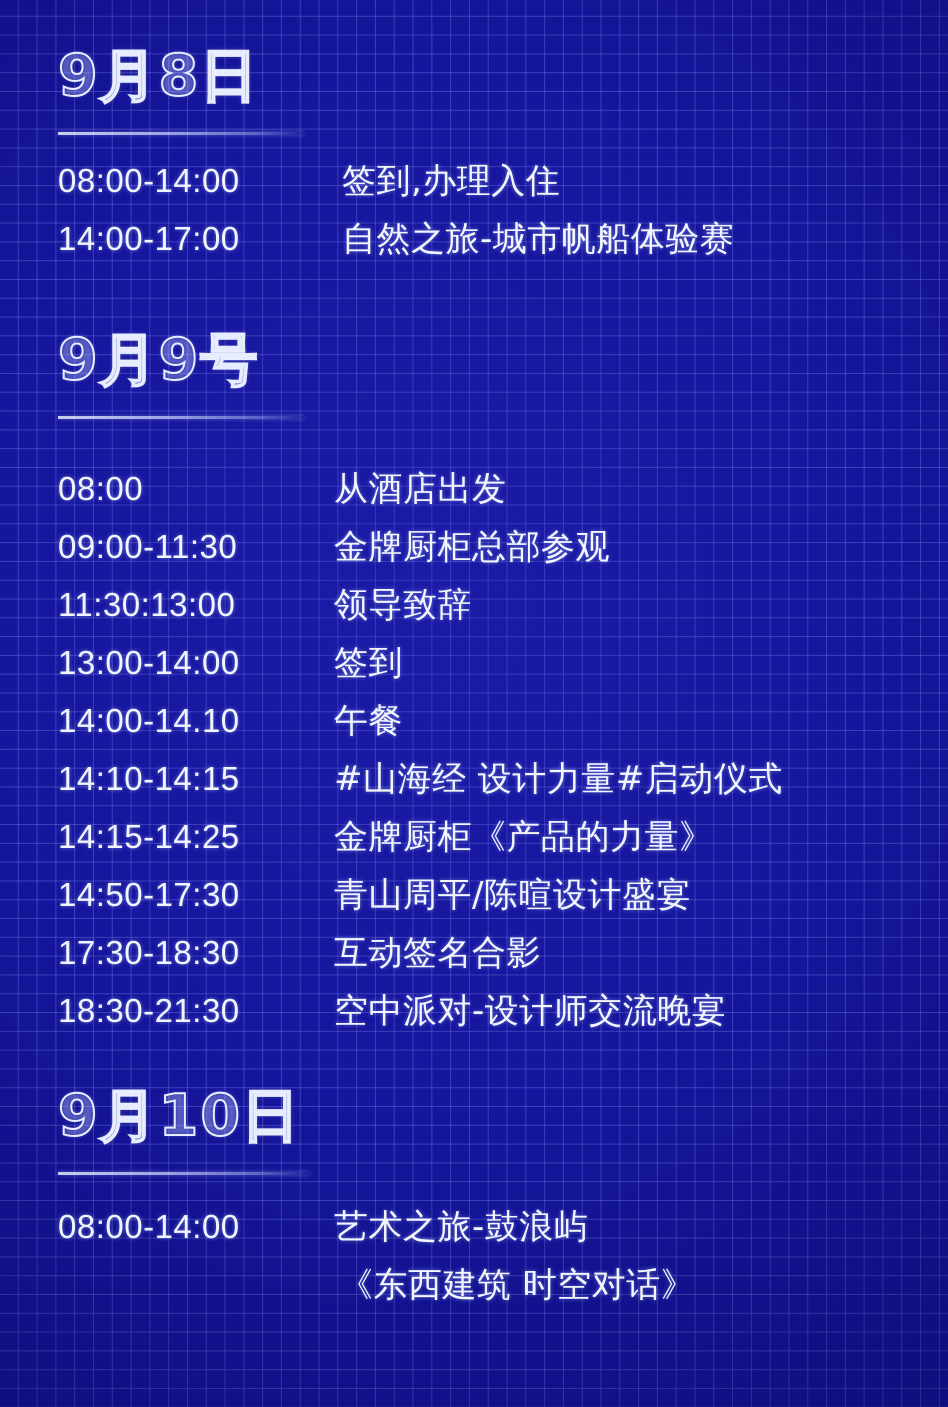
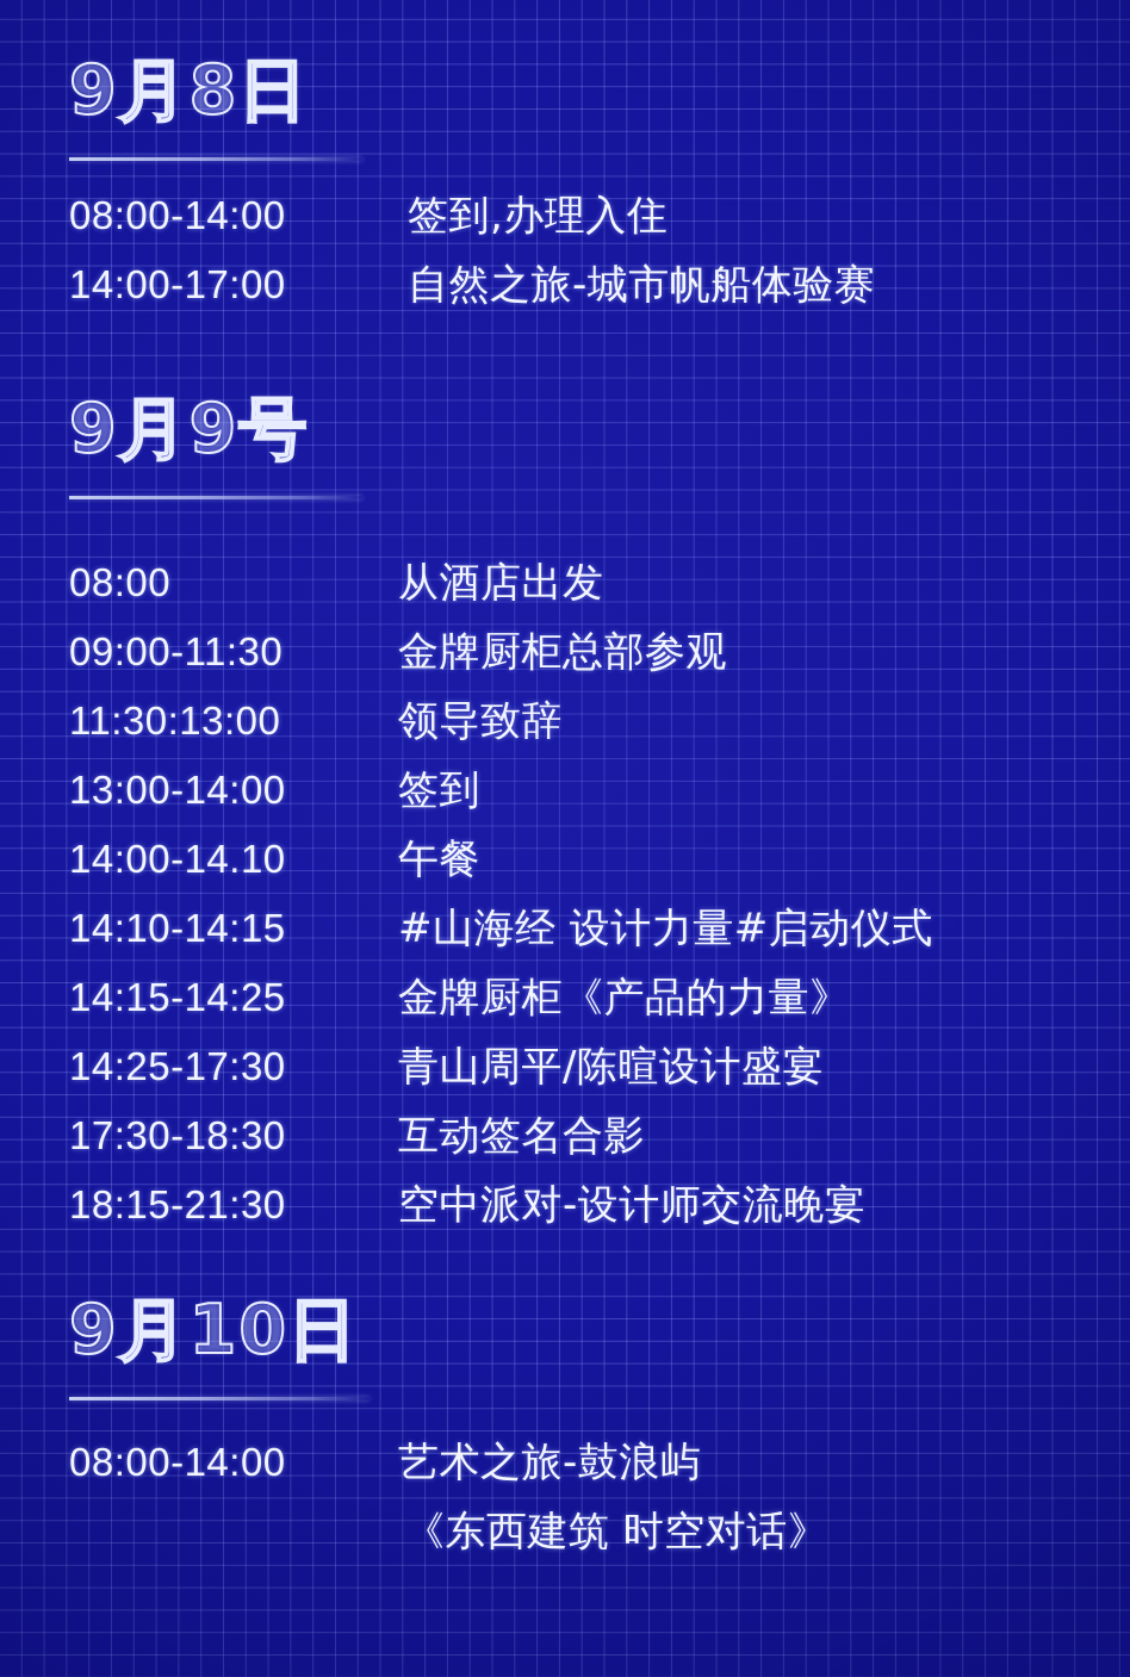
  9月8日
  08:00-14:00
  签到,办理入住
  14:00-17:00
  自然之旅-城市帆船体验赛
  9月9号
  08:00
  从酒店出发
  09:00-11:30
  金牌厨柜总部参观
  11:30:13:00
  领导致辞
  13:00-14:00
  签到
  14:00-14.10
  午餐
  14:10-14:15
  #山海经 设计力量#启动仪式
  14:15-14:25
  金牌厨柜《产品的力量》
- 14:50-17:30
+ 14:25-17:30
  青山周平/陈暄设计盛宴
  17:30-18:30
  互动签名合影
- 18:30-21:30
+ 18:15-21:30
  空中派对-设计师交流晚宴
  9月10日
  08:00-14:00
  艺术之旅-鼓浪屿
  《东西建筑 时空对话》
